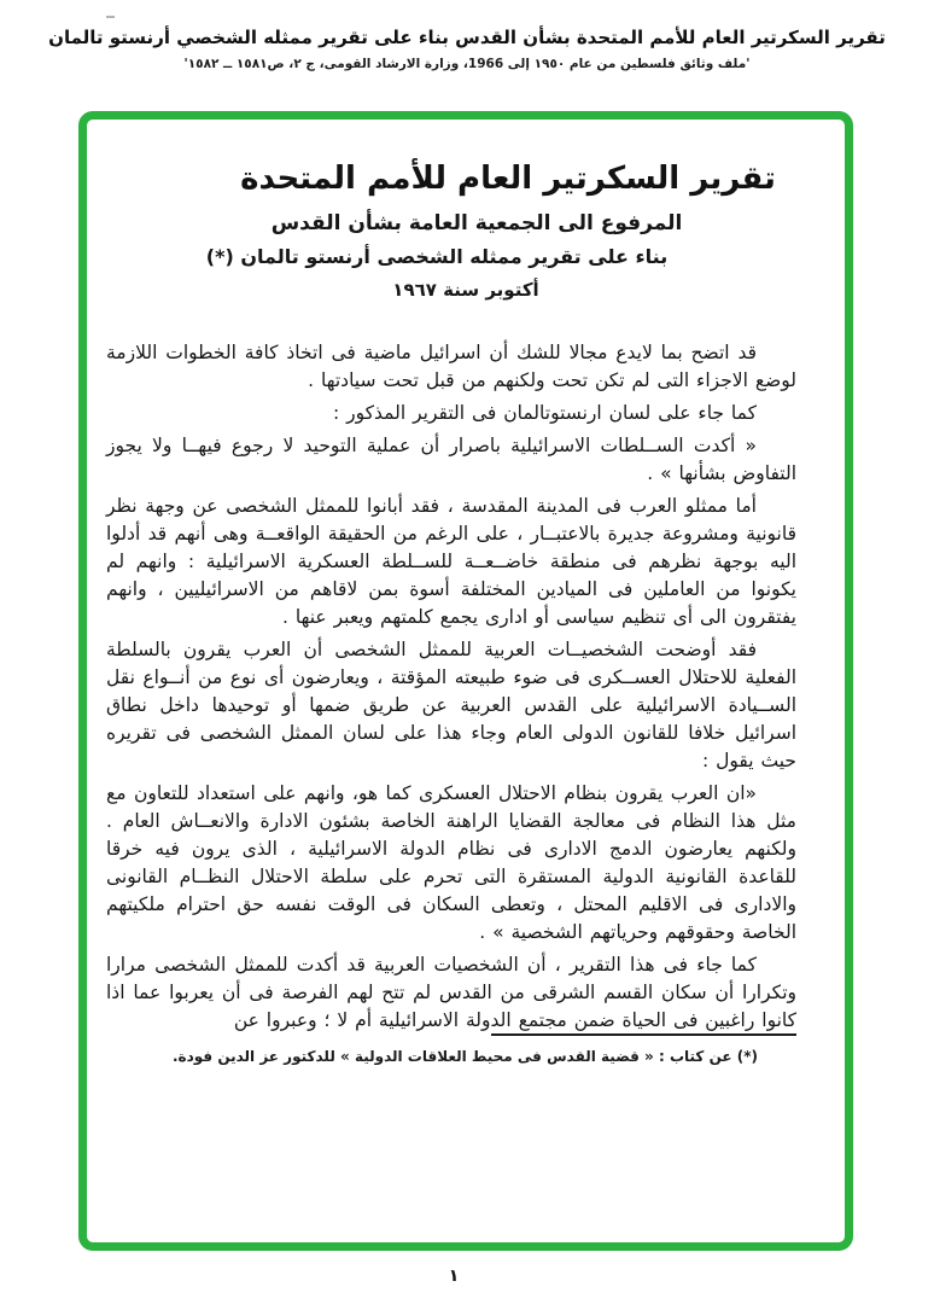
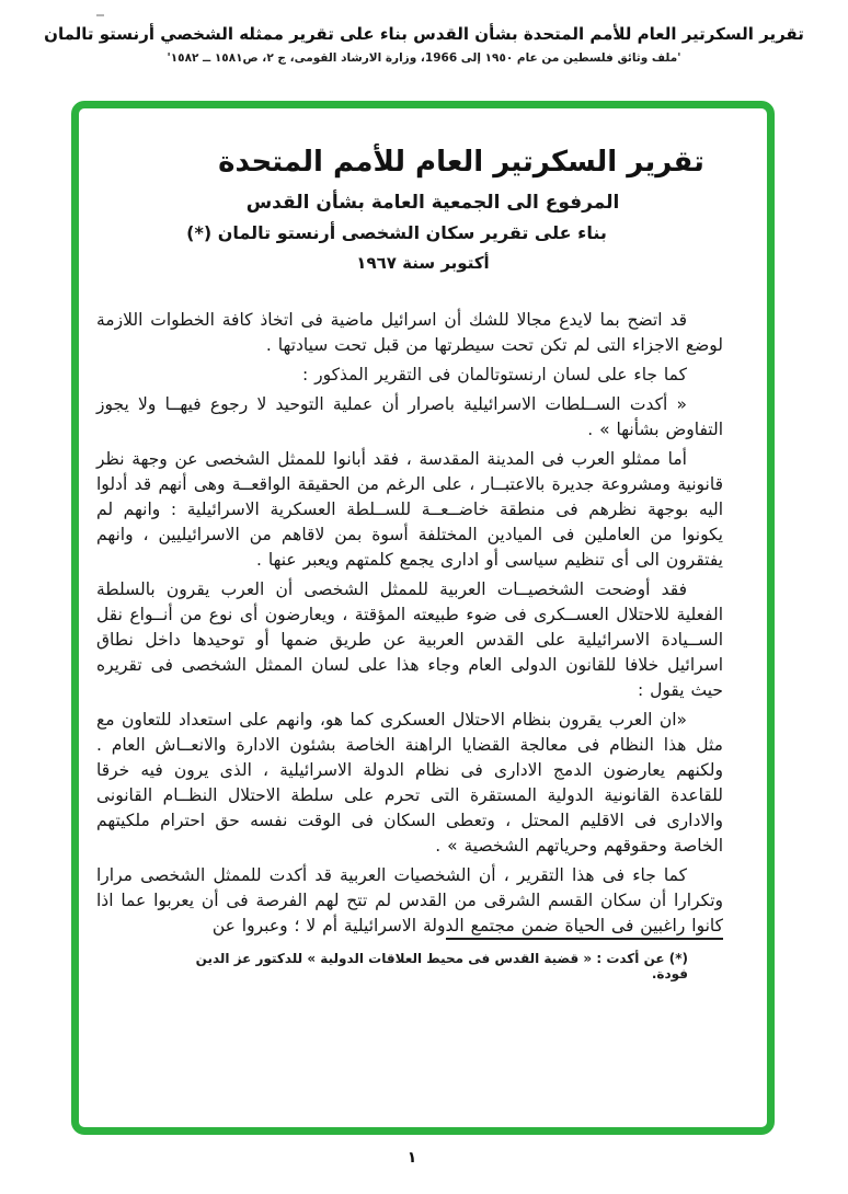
  تقرير السكرتير العام للأمم المتحدة بشأن القدس بناء على تقرير ممثله الشخصي أرنستو تالمان
  'ملف وثائق فلسطين من عام ١٩٥٠ إلى 1966، وزارة الارشاد القومى، ج ٢، ص١٥٨١ ــ ١٥٨٢'
  تقرير السكرتير العام للأمم المتحدة
  المرفوع الى الجمعية العامة بشأن القدس
- بناء على تقرير ممثله الشخصى أرنستو تالمان (*)
+ بناء على تقرير سكان الشخصى أرنستو تالمان (*)
  أكتوبر سنة ١٩٦٧
- قد اتضح بما لايدع مجالا للشك أن اسرائيل ماضية فى اتخاذ كافة الخطوات اللازمة لوضع الاجزاء التى لم تكن تحت ولكنهم من قبل تحت سيادتها .
+ قد اتضح بما لايدع مجالا للشك أن اسرائيل ماضية فى اتخاذ كافة الخطوات اللازمة لوضع الاجزاء التى لم تكن تحت سيطرتها من قبل تحت سيادتها .
  كما جاء على لسان ارنستوتالمان فى التقرير المذكور :
  « أكدت الســلطات الاسرائيلية باصرار أن عملية التوحيد لا رجوع فيهــا ولا يجوز التفاوض بشأنها » .
  أما ممثلو العرب فى المدينة المقدسة ، فقد أبانوا للممثل الشخصى عن وجهة نظر قانونية ومشروعة جديرة بالاعتبــار ، على الرغم من الحقيقة الواقعــة وهى أنهم قد أدلوا اليه بوجهة نظرهم فى منطقة خاضــعــة للســلطة العسكرية الاسرائيلية : وانهم لم يكونوا من العاملين فى الميادين المختلفة أسوة بمن لاقاهم من الاسرائيليين ، وانهم يفتقرون الى أى تنظيم سياسى أو ادارى يجمع كلمتهم ويعبر عنها .
  فقد أوضحت الشخصيــات العربية للممثل الشخصى أن العرب يقرون بالسلطة الفعلية للاحتلال العســكرى فى ضوء طبيعته المؤقتة ، ويعارضون أى نوع من أنــواع نقل الســيادة الاسرائيلية على القدس العربية عن طريق ضمها أو توحيدها داخل نطاق اسرائيل خلافا للقانون الدولى العام وجاء هذا على لسان الممثل الشخصى فى تقريره حيث يقول :
  «ان العرب يقرون بنظام الاحتلال العسكرى كما هو، وانهم على استعداد للتعاون مع مثل هذا النظام فى معالجة القضايا الراهنة الخاصة بشئون الادارة والانعــاش العام . ولكنهم يعارضون الدمج الادارى فى نظام الدولة الاسرائيلية ، الذى يرون فيه خرقا للقاعدة القانونية الدولية المستقرة التى تحرم على سلطة الاحتلال النظــام القانونى والادارى فى الاقليم المحتل ، وتعطى السكان فى الوقت نفسه حق احترام ملكيتهم الخاصة وحقوقهم وحرياتهم الشخصية » .
  كما جاء فى هذا التقرير ، أن الشخصيات العربية قد أكدت للممثل الشخصى مرارا وتكرارا أن سكان القسم الشرقى من القدس لم تتح لهم الفرصة فى أن يعربوا عما اذا كانوا راغبين فى الحياة ضمن مجتمع الدولة الاسرائيلية أم لا ؛ وعبروا عن
- (*) عن كتاب : « قضية القدس فى محيط العلاقات الدولية » للدكتور عز الدين فودة.
+ (*) عن أكدت : « قضية القدس فى محيط العلاقات الدولية » للدكتور عز الدين فودة.
  ١
